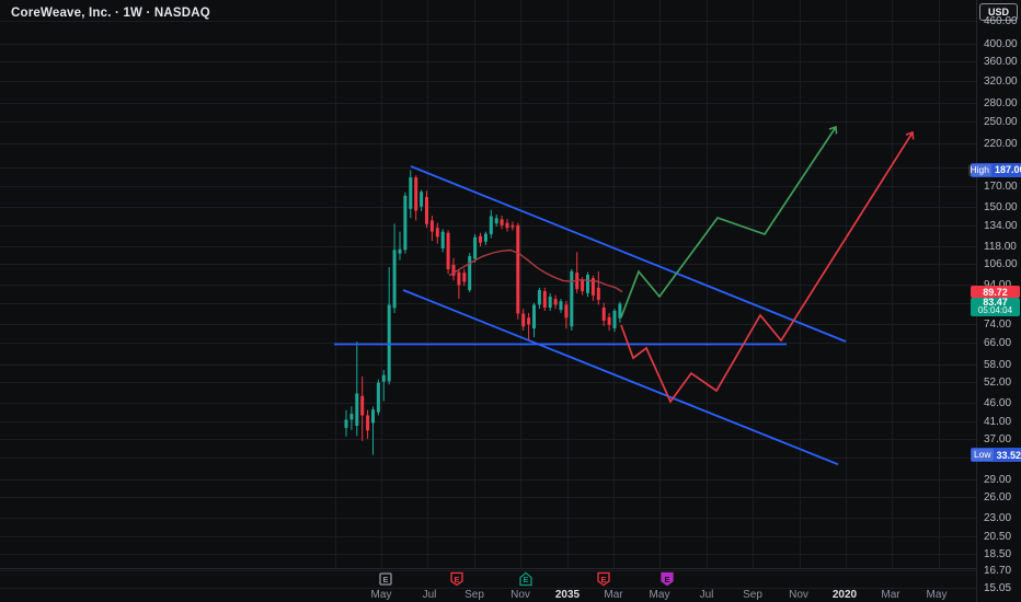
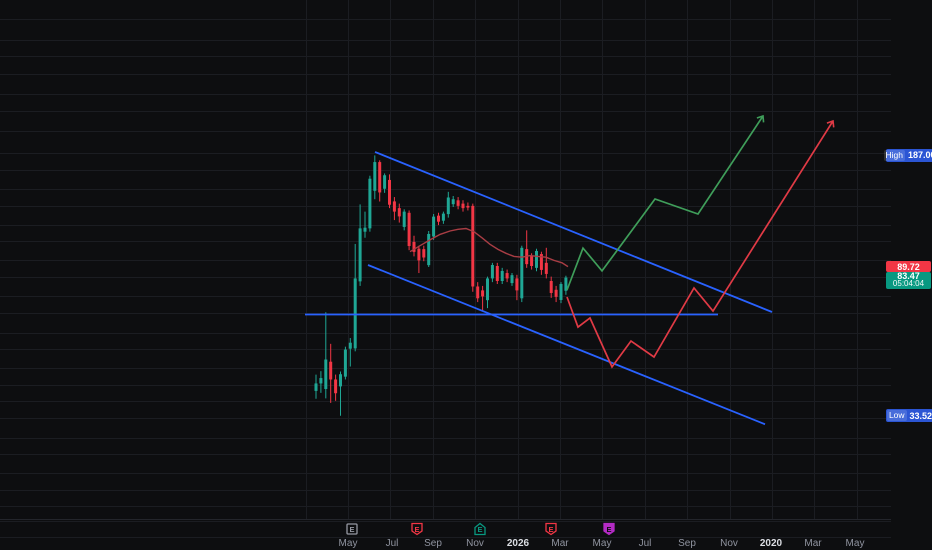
- CoreWeave, Inc. · 1W · NASDAQ
- USD
- 460.00
- 400.00
- 360.00
- 320.00
- 280.00
- 250.00
- 220.00
- 170.00
- 150.00
- 134.00
- 118.00
- 106.00
- 94.00
- 74.00
- 66.00
- 58.00
- 52.00
- 46.00
- 41.00
- 37.00
- 29.00
- 26.00
- 23.00
- 20.50
- 18.50
- 16.70
- 15.05
  May
  Jul
  Sep
  Nov
- 2035
+ 2026
  Mar
  May
  Jul
  Sep
  Nov
  2020
  Mar
  May
  E
  E
  E
  E
  E
  High
  187.0
  89.72
  83.47
  05:04:04
  Low
  33.52
